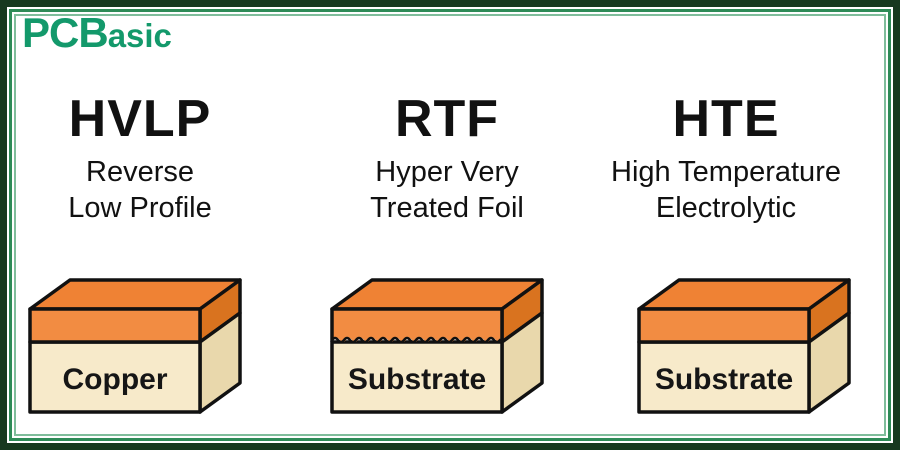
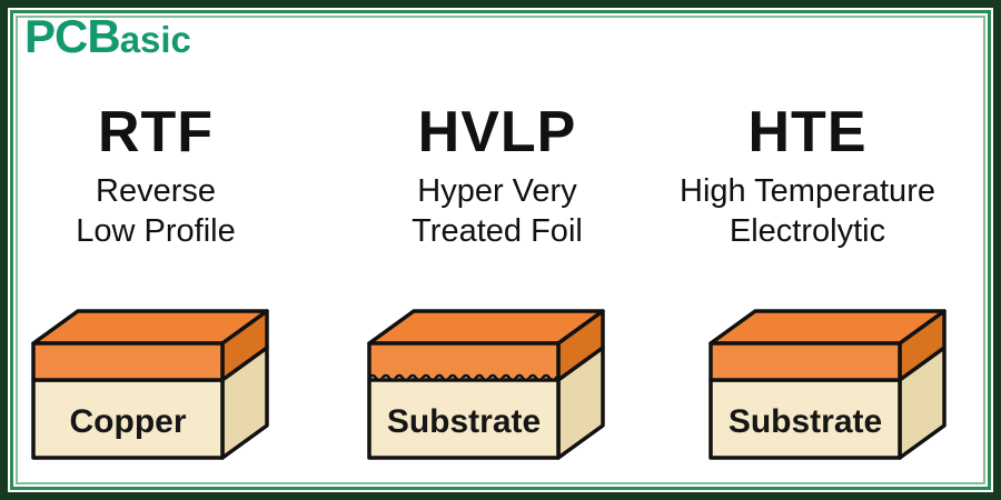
  PCBasic
- HVLP
+ RTF
  Reverse
  Low Profile
- RTF
+ HVLP
  Hyper Very
  Treated Foil
  HTE
  High Temperature
  Electrolytic
  Copper
  Substrate
  Substrate
